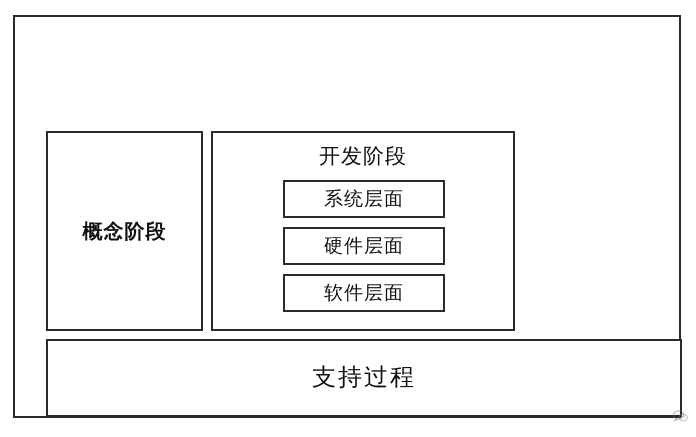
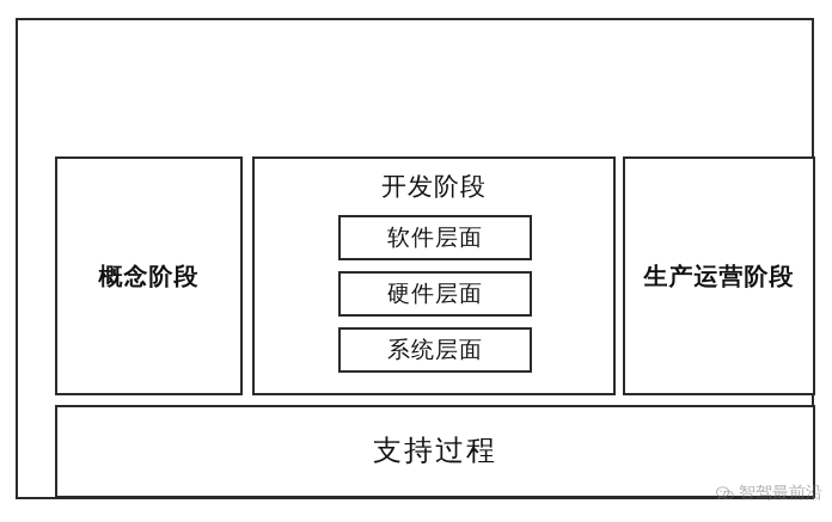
  概念阶段
  开发阶段
- 系统层面
+ 软件层面
  硬件层面
- 软件层面
+ 系统层面
+ 生产运营阶段
  支持过程
+ 智驾最前沿
